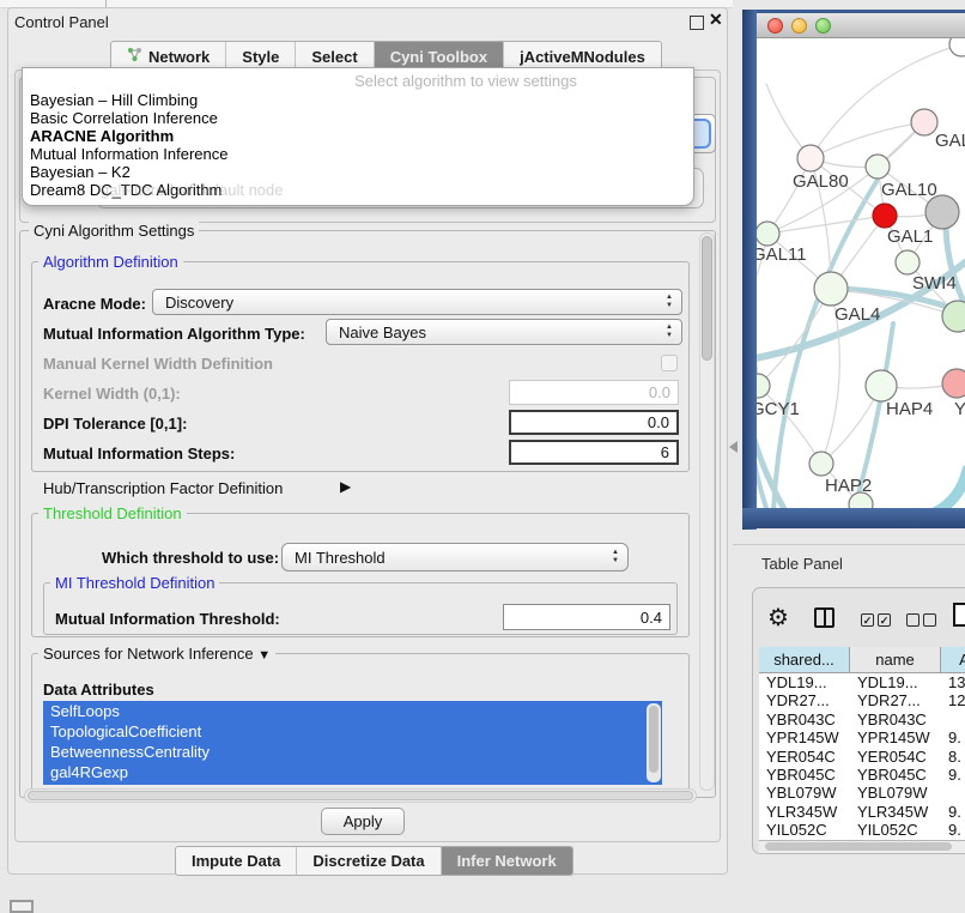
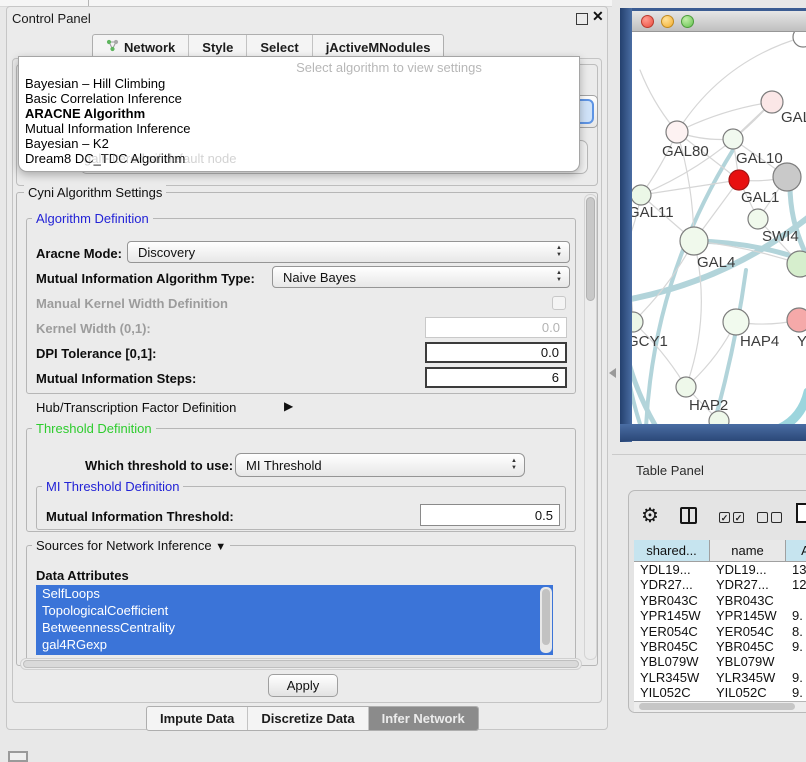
  Control Panel
  ✕
  Network
  Style
  Select
- Cyni Toolbox
  jActiveMNodules
  Select algorithm to view settings
  Bayesian – Hill Climbing
  Basic Correlation Inference
  ARACNE Algorithm
  Mutual Information Inference
  Bayesian – K2
  Dream8 DC_TDC Algorithm
  galFiltered.sif default node
  Cyni Algorithm Settings
  Algorithm Definition
  Aracne Mode:
  Discovery
  Mutual Information Algorithm Type:
  Naive Bayes
  Manual Kernel Width Definition
  Kernel Width (0,1):
  0.0
  DPI Tolerance [0,1]:
  0.0
  Mutual Information Steps:
  6
  Hub/Transcription Factor Definition
  ▶
  Threshold Definition
  Which threshold to use:
  MI Threshold
  MI Threshold Definition
  Mutual Information Threshold:
- 0.4
+ 0.5
  Sources for Network Inference ▼
  Data Attributes
  SelfLoops
  TopologicalCoefficient
  BetweennessCentrality
  gal4RGexp
  Apply
  Impute Data
  Discretize Data
  Infer Network
  GAL80
  GAL10
  GAL1
  GAL11
  SWI4
  GAL4
  GCY1
  HAP4
  Y
  HAP2
  Table Panel
  ⚙
  ✓
  ✓
  shared...
  name
  A
  YDL19...
  YDL19...
  13
  YDR27...
  YDR27...
  12
  YBR043C
  YBR043C
  YPR145W
  YPR145W
  9.
  YER054C
  YER054C
  8.
  YBR045C
  YBR045C
  9.
  YBL079W
  YBL079W
  YLR345W
  YLR345W
  9.
  YIL052C
  YIL052C
  9.
